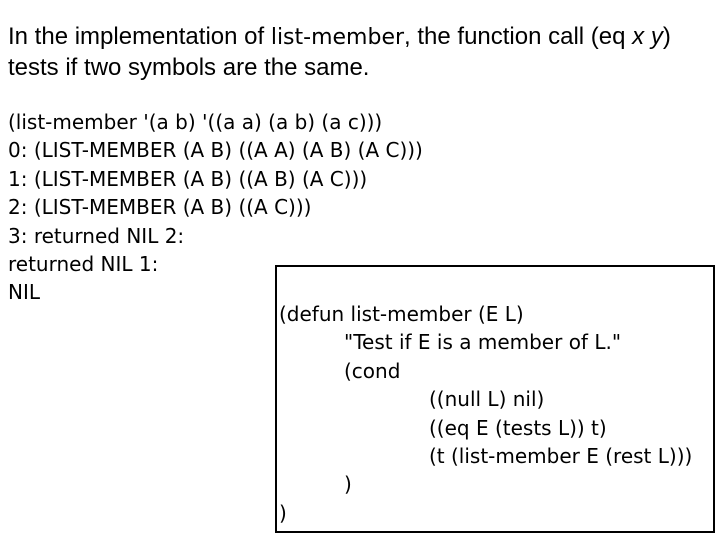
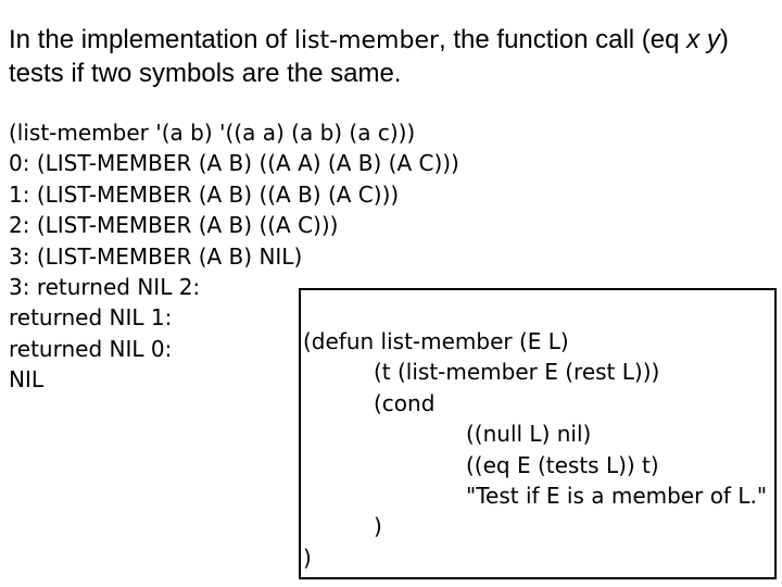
  In the implementation of list-member, the function call (eq x y)
  tests if two symbols are the same.
  (list-member '(a b) '((a a) (a b) (a c)))
  0: (LIST-MEMBER (A B) ((A A) (A B) (A C)))
  1: (LIST-MEMBER (A B) ((A B) (A C)))
  2: (LIST-MEMBER (A B) ((A C)))
+ 3: (LIST-MEMBER (A B) NIL)
  3: returned NIL 2:
  returned NIL 1:
+ returned NIL 0:
  NIL
  (defun list-member (E L)
- "Test if E is a member of L."
+ (t (list-member E (rest L)))
  (cond
  ((null L) nil)
  ((eq E (tests L)) t)
- (t (list-member E (rest L)))
+ "Test if E is a member of L."
  )
  )
